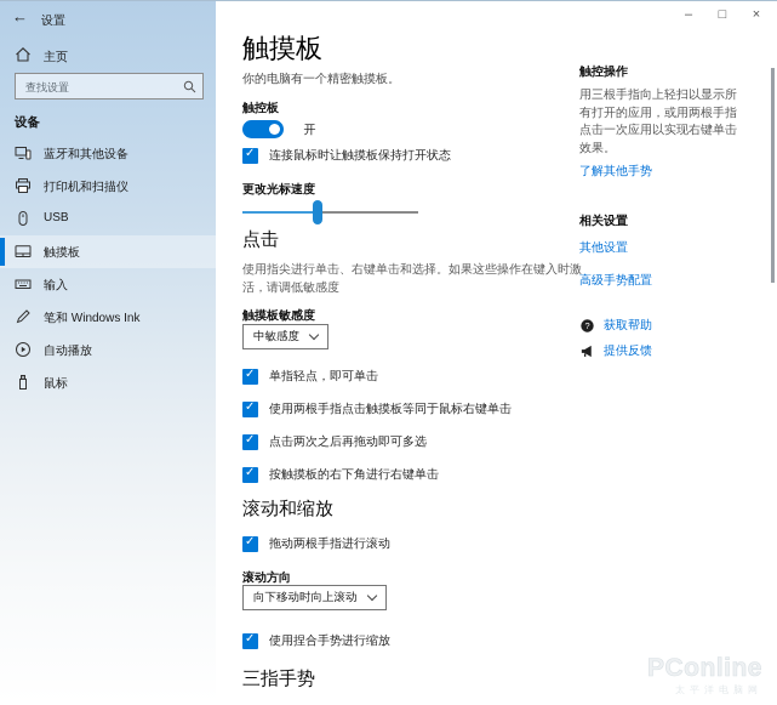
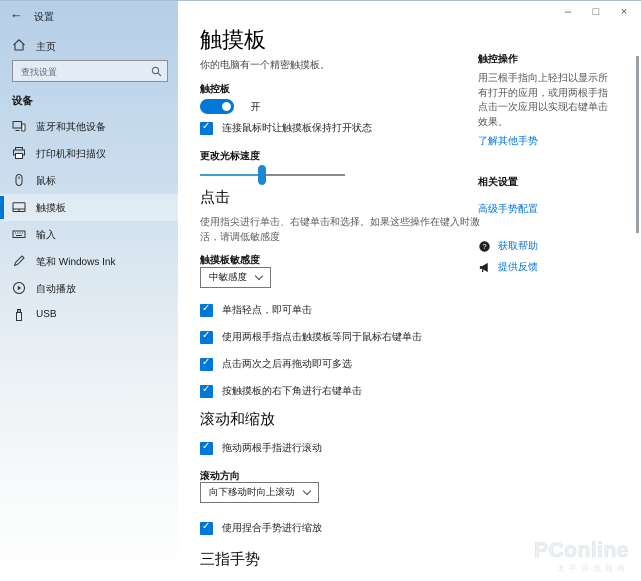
  ←
  设置
  主页
  查找设置
  设备
  蓝牙和其他设备
  打印机和扫描仪
- USB
+ 鼠标
  触摸板
  输入
  笔和 Windows Ink
  自动播放
- 鼠标
+ USB
  –
  □
  ×
  触摸板
  你的电脑有一个精密触摸板。
  触控板
  开
  连接鼠标时让触摸板保持打开状态
  更改光标速度
  点击
  使用指尖进行单击、右键单击和选择。如果这些操作在键入时激活，请调低敏感度
  触摸板敏感度
  中敏感度
  单指轻点，即可单击
  使用两根手指点击触摸板等同于鼠标右键单击
  点击两次之后再拖动即可多选
  按触摸板的右下角进行右键单击
  滚动和缩放
  拖动两根手指进行滚动
  滚动方向
  向下移动时向上滚动
  使用捏合手势进行缩放
  三指手势
  触控操作
  用三根手指向上轻扫以显示所有打开的应用，或用两根手指点击一次应用以实现右键单击效果。
  了解其他手势
  相关设置
- 其他设置
  高级手势配置
  ?
  获取帮助
  提供反馈
  PConline
  太平洋电脑网
